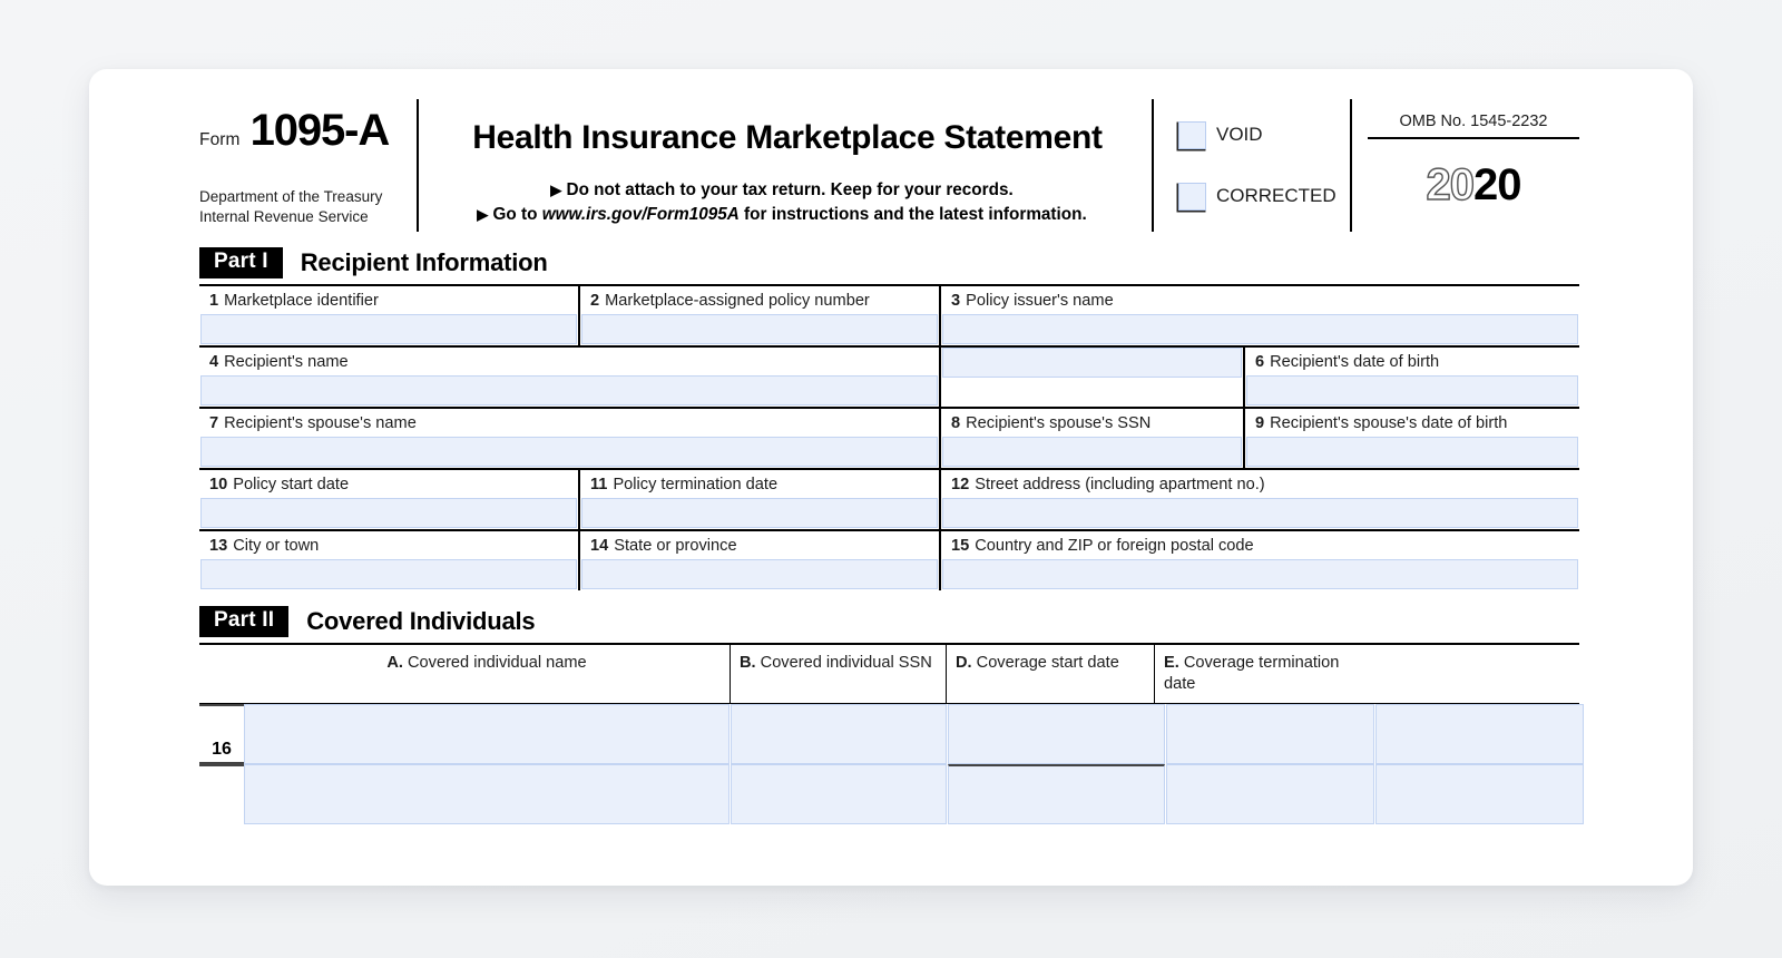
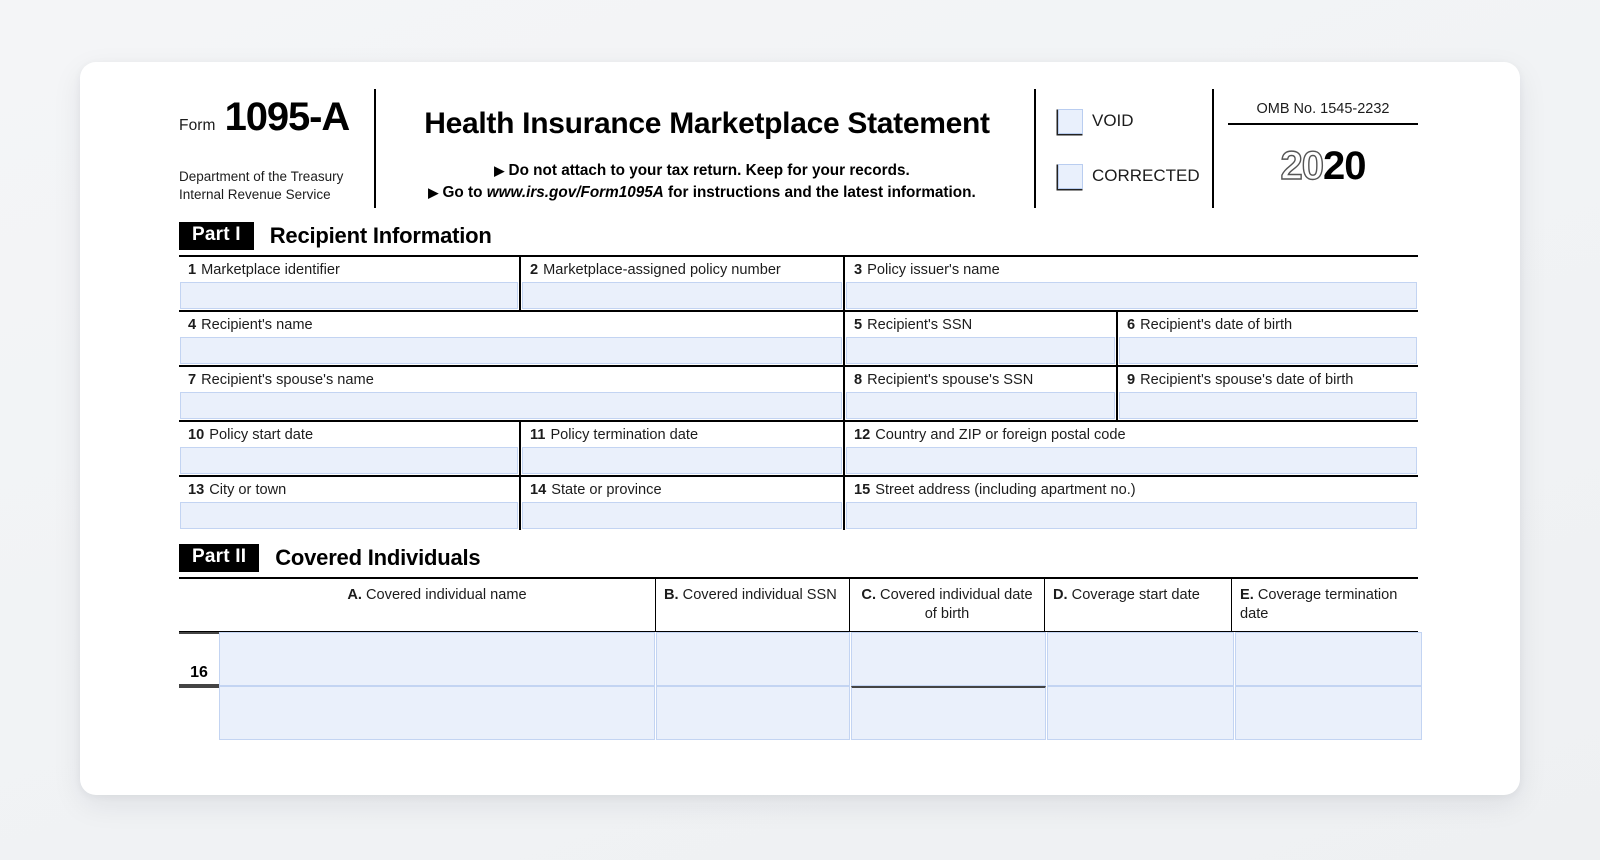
  Form
  1095-A
  Department of the Treasury
  Internal Revenue Service
  Health Insurance Marketplace Statement
  ▶ Do not attach to your tax return. Keep for your records.
  ▶ Go to www.irs.gov/Form1095A for instructions and the latest information.
  VOID
  CORRECTED
  OMB No. 1545-2232
  20
  20
  Part I
  Recipient Information
  1 Marketplace identifier
  2 Marketplace-assigned policy number
  3 Policy issuer's name
  4 Recipient's name
+ 5 Recipient's SSN
  6 Recipient's date of birth
  7 Recipient's spouse's name
  8 Recipient's spouse's SSN
  9 Recipient's spouse's date of birth
  10 Policy start date
  11 Policy termination date
- 12 Street address (including apartment no.)
+ 12 Country and ZIP or foreign postal code
  13 City or town
  14 State or province
- 15 Country and ZIP or foreign postal code
+ 15 Street address (including apartment no.)
  Part II
  Covered Individuals
  A. Covered individual name
  B. Covered individual SSN
+ C. Covered individual date of birth
  D. Coverage start date
  E. Coverage termination date
  16
